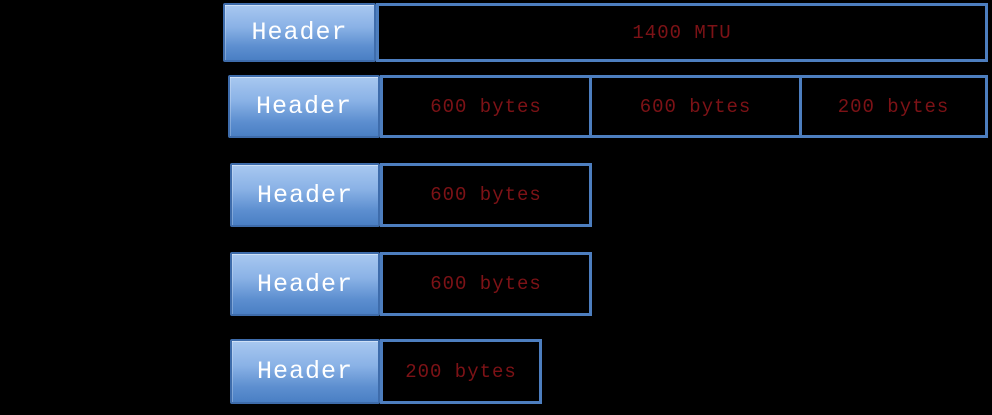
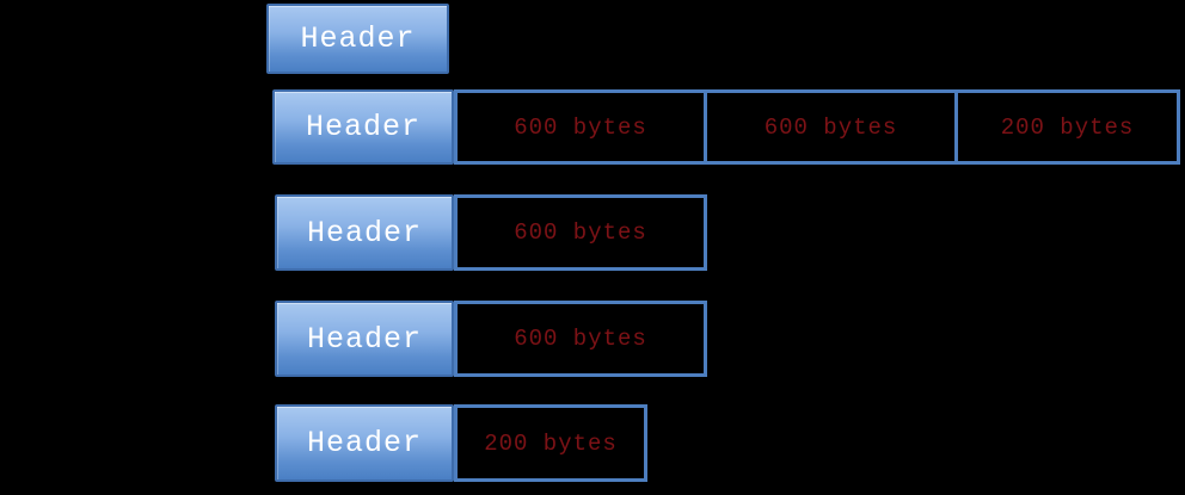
  Header
- 1400 MTU
  Header
  600 bytes
  600 bytes
  200 bytes
  Header
  600 bytes
  Header
  600 bytes
  Header
  200 bytes
